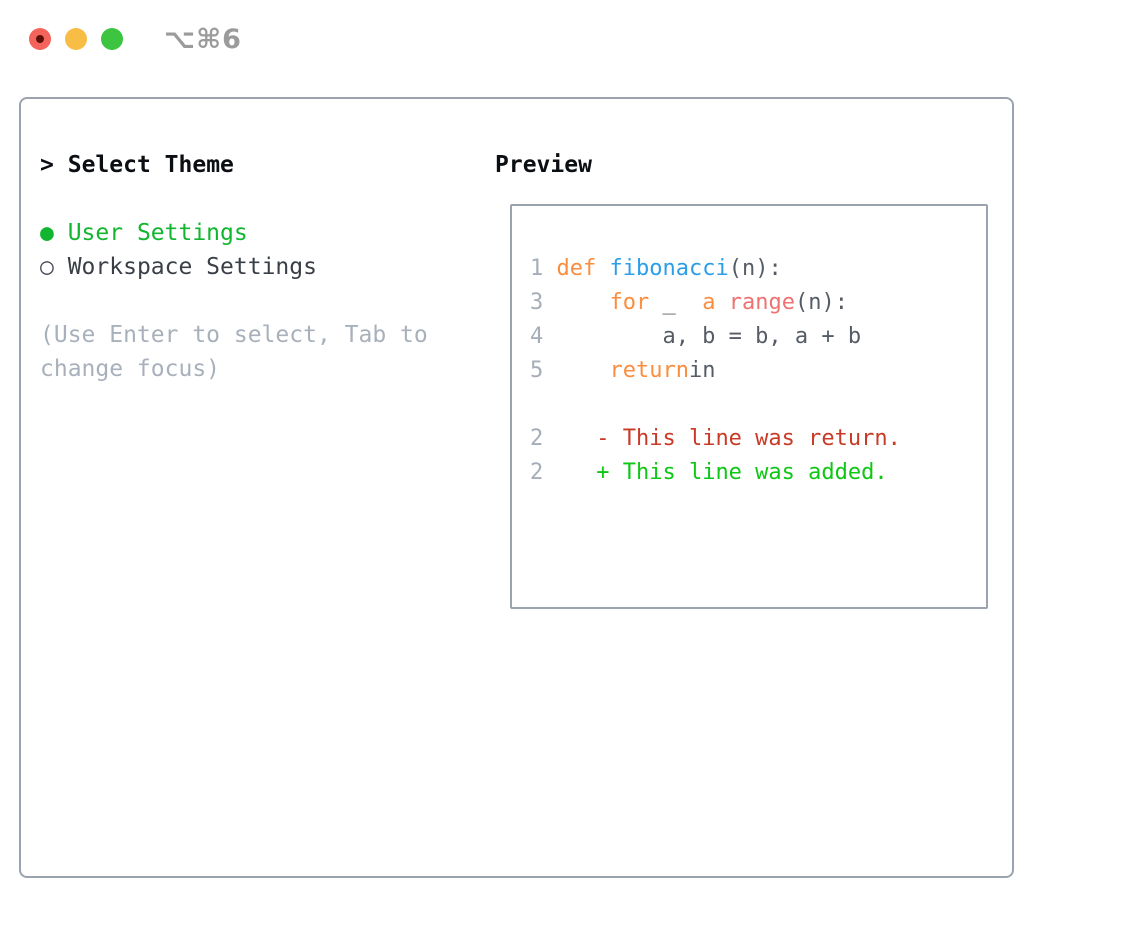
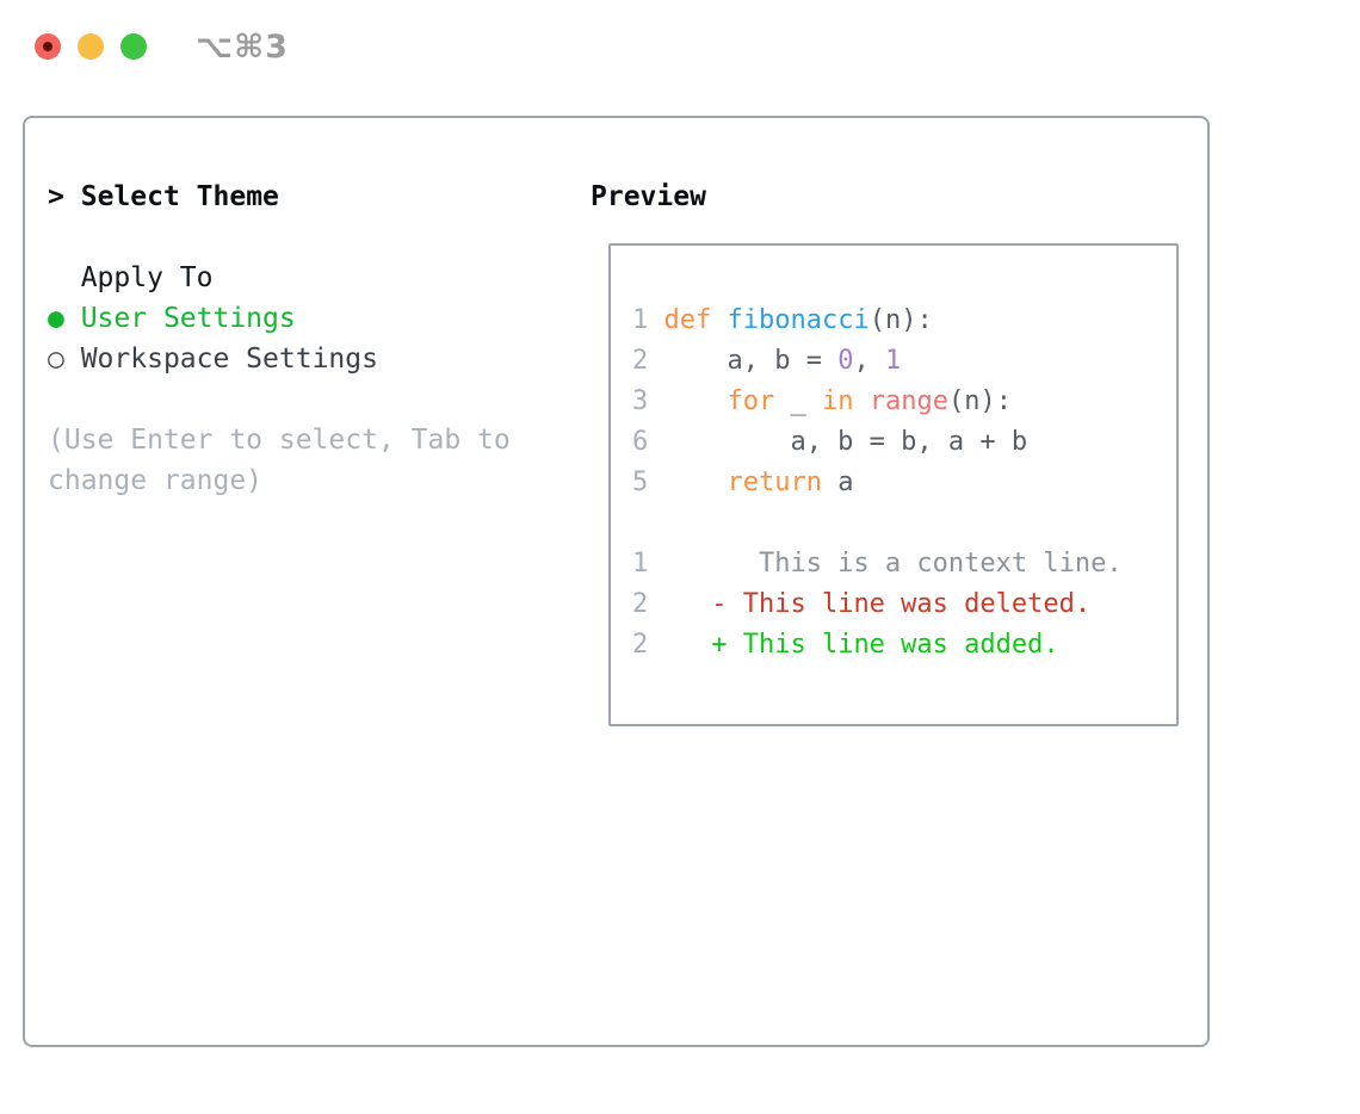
- ⌥⌘6
+ ⌥⌘3
  > Select Theme
+ Apply To
  ● User Settings
  ○ Workspace Settings
- (Use Enter to select, Tab to change focus)
+ (Use Enter to select, Tab to change range)
  Preview
  1 def fibonacci(n):
+ 2 a, b = 0, 1
- 3 for _ a range(n):
+ 3 for _ in range(n):
- 4 a, b = b, a + b
+ 6 a, b = b, a + b
- 5 returnin
+ 5 return a
+ 1 This is a context line.
- 2 - This line was return.
+ 2 - This line was deleted.
  2 + This line was added.
